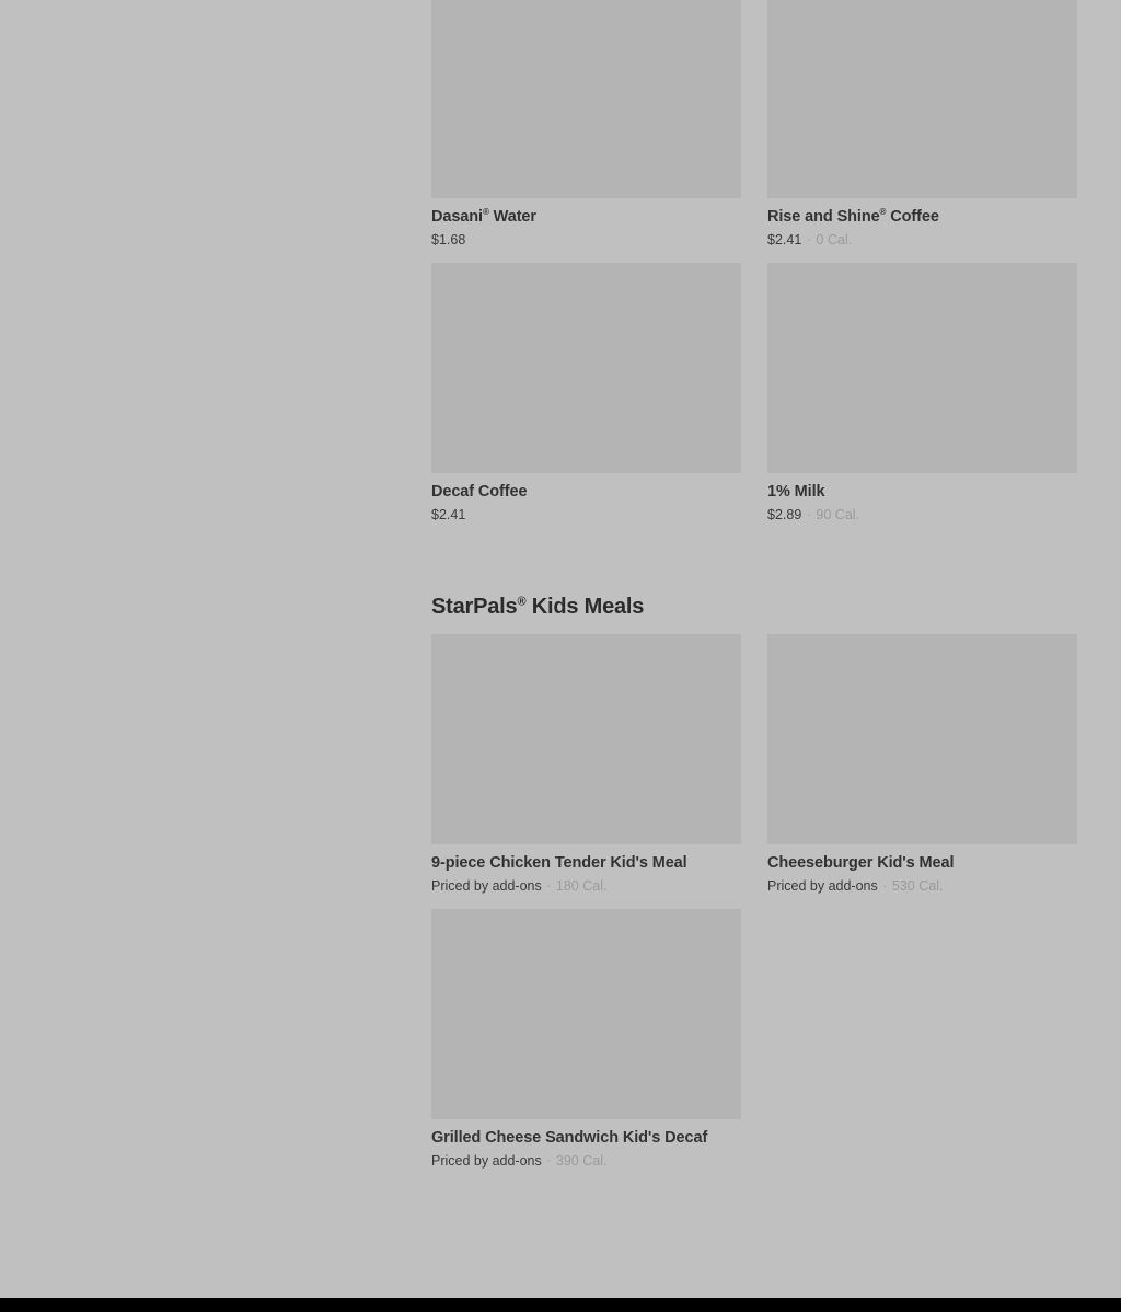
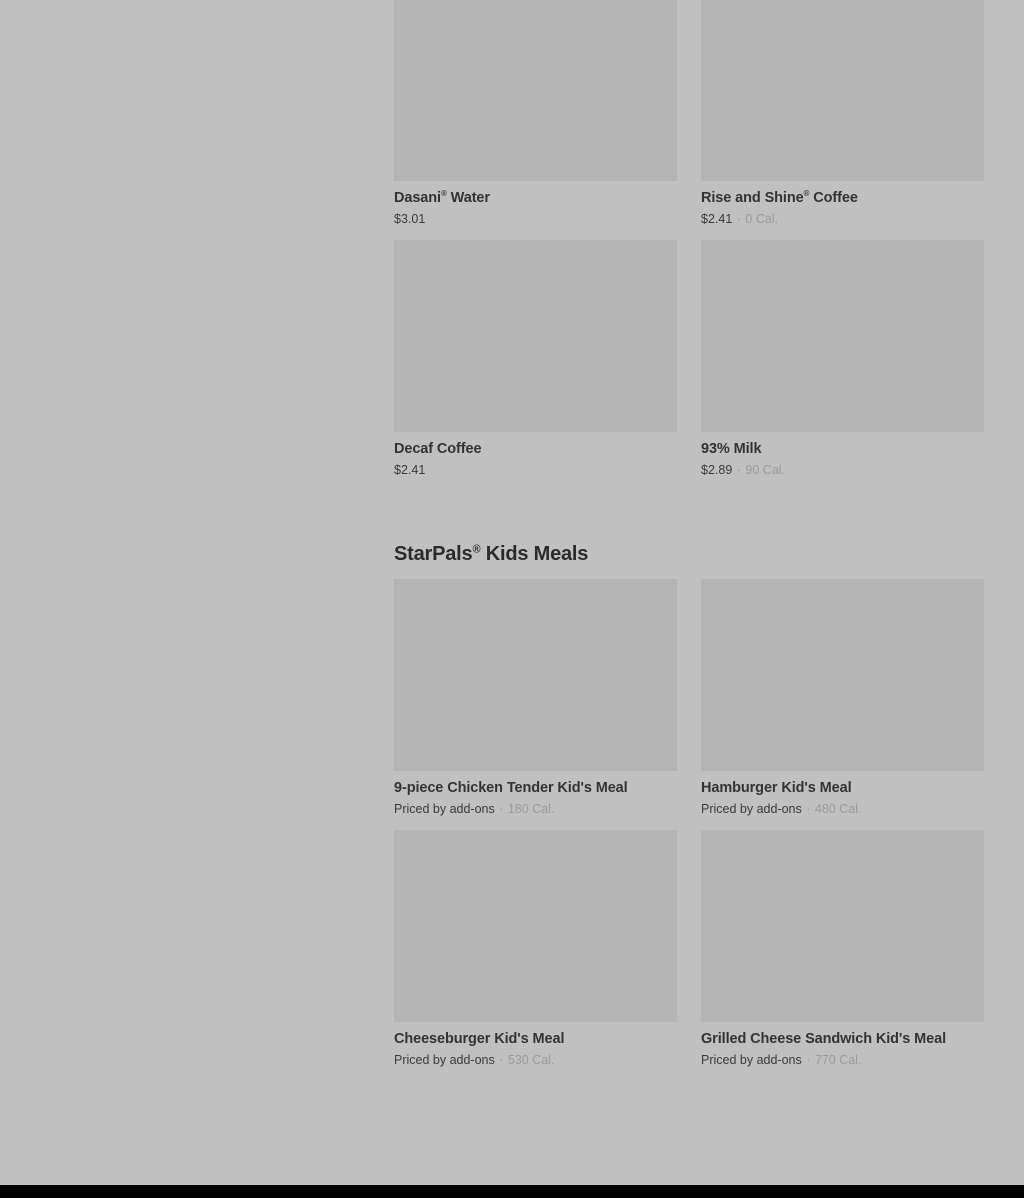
  Dasani® Water
- $1.68
+ $3.01
  Rise and Shine® Coffee
  $2.41 · 0 Cal.
  Decaf Coffee
  $2.41
- 1% Milk
+ 93% Milk
  $2.89 · 90 Cal.
  StarPals® Kids Meals
  9-piece Chicken Tender Kid's Meal
  Priced by add-ons · 180 Cal.
+ Hamburger Kid's Meal
+ Priced by add-ons · 480 Cal.
  Cheeseburger Kid's Meal
  Priced by add-ons · 530 Cal.
- Grilled Cheese Sandwich Kid's Decaf
+ Grilled Cheese Sandwich Kid's Meal
- Priced by add-ons · 390 Cal.
+ Priced by add-ons · 770 Cal.
